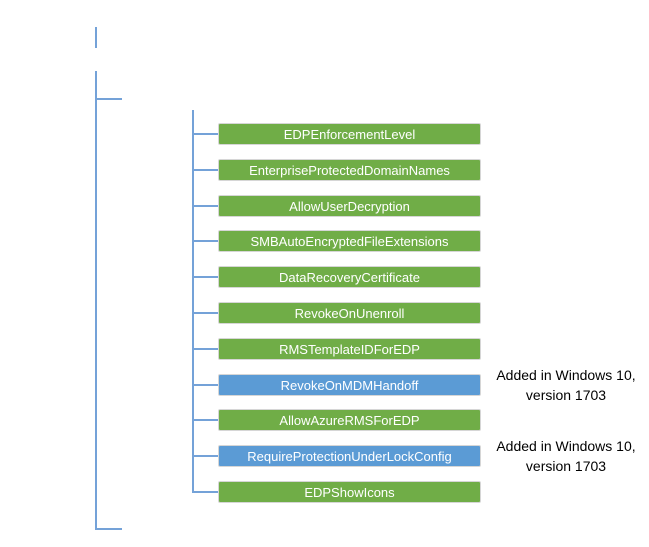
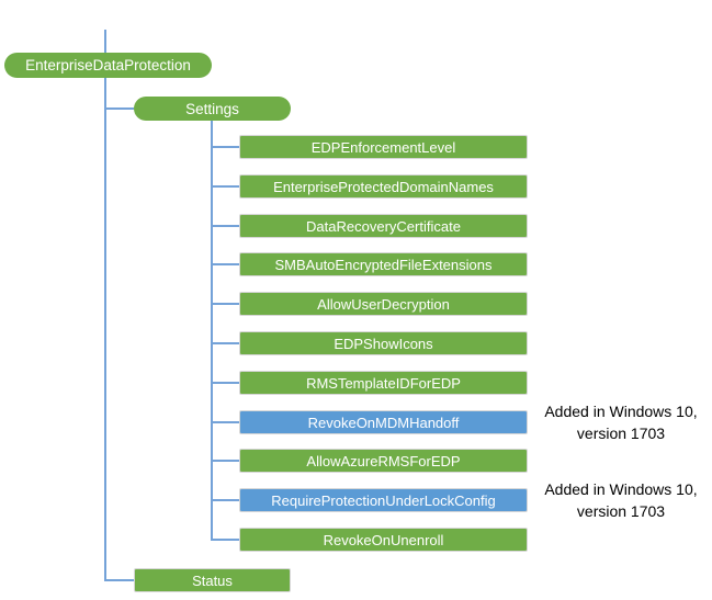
+ EnterpriseDataProtection
+ Settings
+ Status
  EDPEnforcementLevel
  EnterpriseProtectedDomainNames
- AllowUserDecryption
+ DataRecoveryCertificate
  SMBAutoEncryptedFileExtensions
- DataRecoveryCertificate
+ AllowUserDecryption
- RevokeOnUnenroll
+ EDPShowIcons
  RMSTemplateIDForEDP
  RevokeOnMDMHandoff
  Added in Windows 10,
  version 1703
  AllowAzureRMSForEDP
  RequireProtectionUnderLockConfig
  Added in Windows 10,
  version 1703
- EDPShowIcons
+ RevokeOnUnenroll
